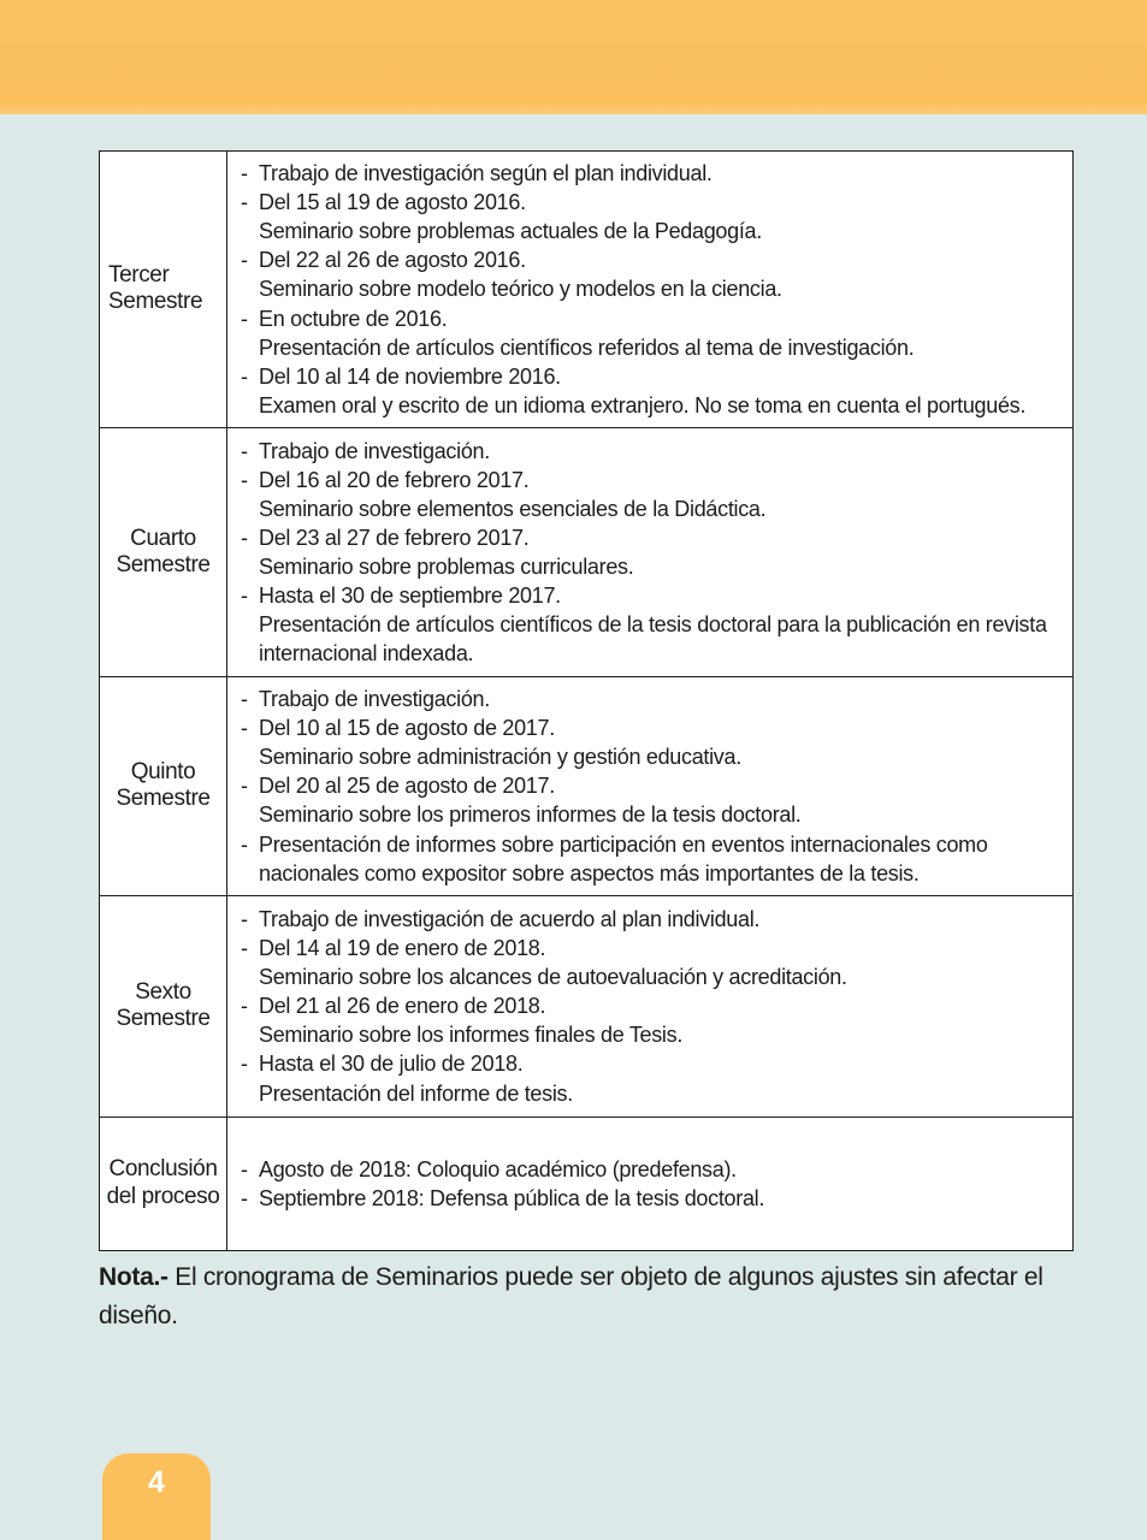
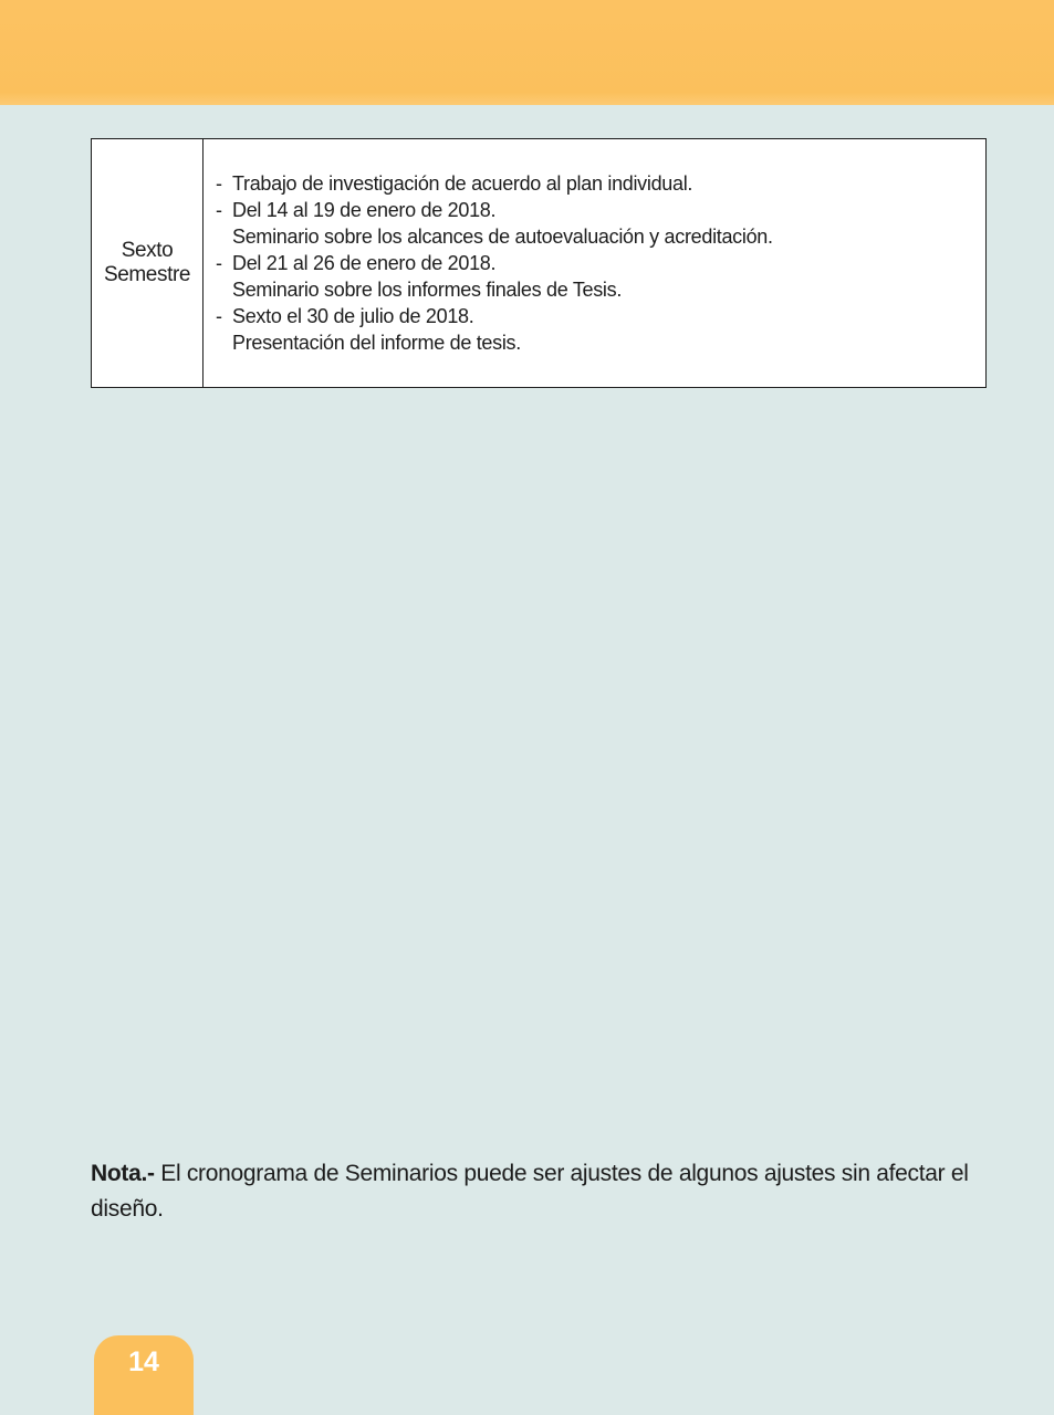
- Tercer Semestre	- Trabajo de investigación según el plan individual.- Del 15 al 19 de agosto 2016.Seminario sobre problemas actuales de la Pedagogía.- Del 22 al 26 de agosto 2016.Seminario sobre modelo teórico y modelos en la ciencia.- En octubre de 2016.Presentación de artículos científicos referidos al tema de investigación.- Del 10 al 14 de noviembre 2016.Examen oral y escrito de un idioma extranjero. No se toma en cuenta el portugués.
- Cuarto Semestre	- Trabajo de investigación.- Del 16 al 20 de febrero 2017.Seminario sobre elementos esenciales de la Didáctica.- Del 23 al 27 de febrero 2017.Seminario sobre problemas curriculares.- Hasta el 30 de septiembre 2017.Presentación de artículos científicos de la tesis doctoral para la publicación en revista internacional indexada.
- Quinto Semestre	- Trabajo de investigación.- Del 10 al 15 de agosto de 2017.Seminario sobre administración y gestión educativa.- Del 20 al 25 de agosto de 2017.Seminario sobre los primeros informes de la tesis doctoral.- Presentación de informes sobre participación en eventos internacionales como nacionales como expositor sobre aspectos más importantes de la tesis.
- Sexto Semestre	- Trabajo de investigación de acuerdo al plan individual.- Del 14 al 19 de enero de 2018.Seminario sobre los alcances de autoevaluación y acreditación.- Del 21 al 26 de enero de 2018.Seminario sobre los informes finales de Tesis.- Hasta el 30 de julio de 2018.Presentación del informe de tesis.
+ Sexto Semestre	- Trabajo de investigación de acuerdo al plan individual.- Del 14 al 19 de enero de 2018.Seminario sobre los alcances de autoevaluación y acreditación.- Del 21 al 26 de enero de 2018.Seminario sobre los informes finales de Tesis.- Sexto el 30 de julio de 2018.Presentación del informe de tesis.
- Conclusión del proceso	- Agosto de 2018: Coloquio académico (predefensa).- Septiembre 2018: Defensa pública de la tesis doctoral.
- Nota.- El cronograma de Seminarios puede ser objeto de algunos ajustes sin afectar el diseño.
+ Nota.- El cronograma de Seminarios puede ser ajustes de algunos ajustes sin afectar el diseño.
- 4
+ 14
